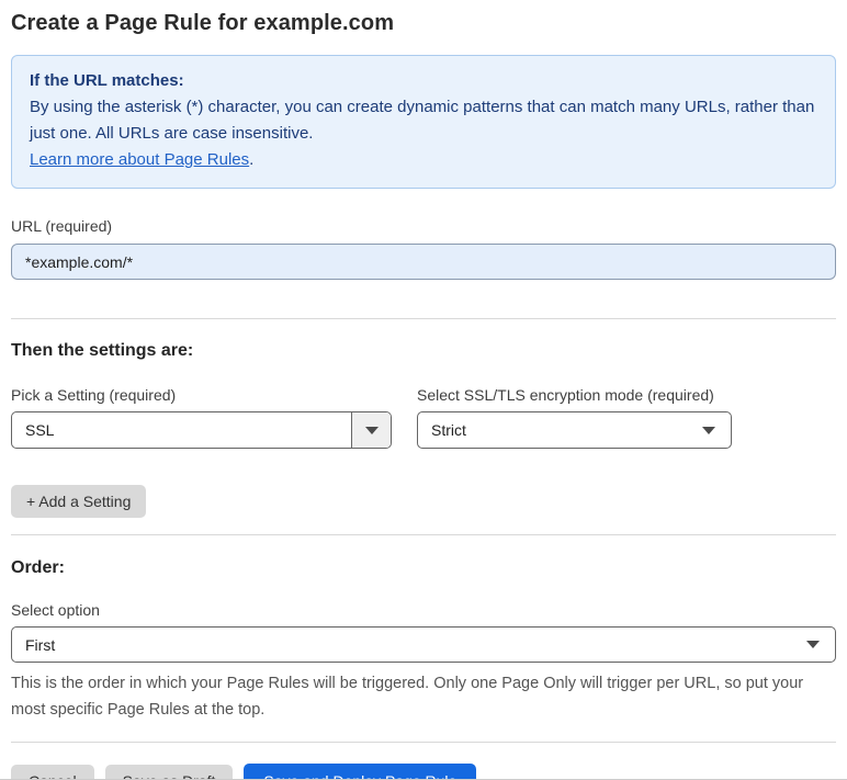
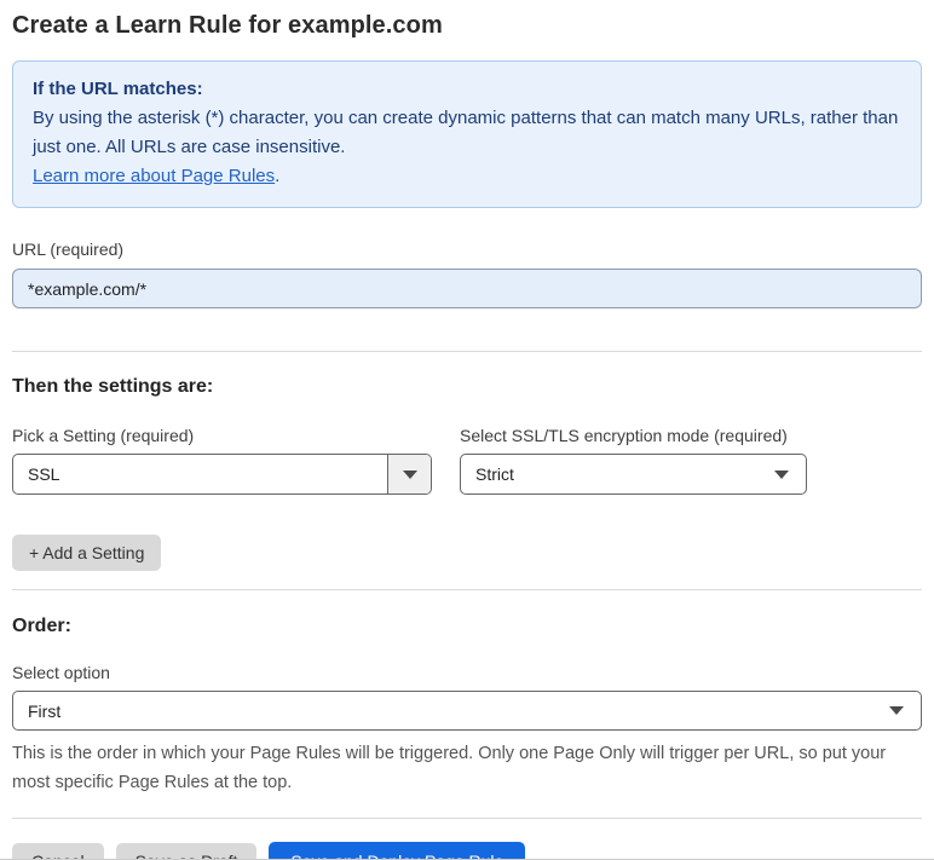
- Create a Page Rule for example.com
+ Create a Learn Rule for example.com
  If the URL matches:
  By using the asterisk (*) character, you can create dynamic patterns that can match many URLs, rather than just one. All URLs are case insensitive.
  Learn more about Page Rules.
  URL (required)
  *example.com/*
  Then the settings are:
  Pick a Setting (required)
  SSL
  Select SSL/TLS encryption mode (required)
  Strict
  + Add a Setting
  Order:
  Select option
  First
  This is the order in which your Page Rules will be triggered. Only one Page Only will trigger per URL, so put your most specific Page Rules at the top.
